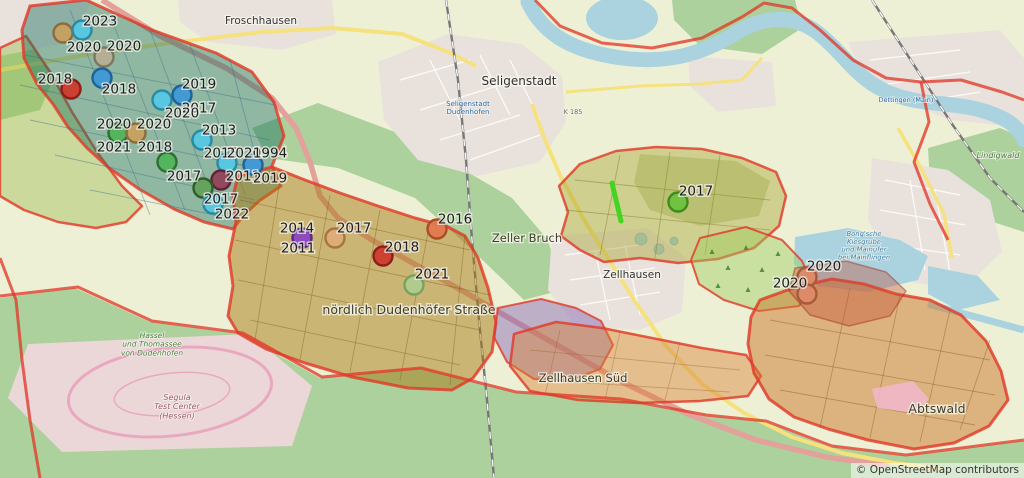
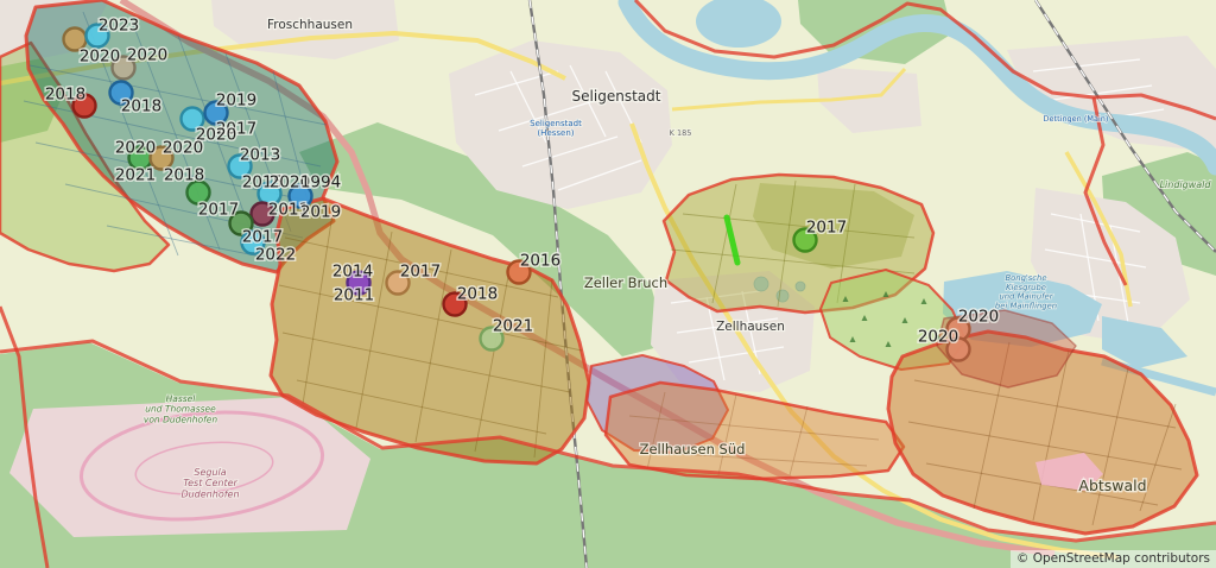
  Froschhausen
  Seligenstadt
  Zellhausen
- Seligenstadt Dudenhofen
+ Seligenstadt (Hessen)
  Dettingen (Main)
  Lindigwald
  Hassel und Thomassee von Dudenhofen
- Segula Test Center (Hessen)
+ Segula Test Center Dudenhofen
  Bong'sche Kiesgrube und Mainufer bei Mainflingen
  K 185
  Zeller Bruch
- nördlich Dudenhöfer Straße
  Zellhausen Süd
  Abtswald
  2023
  2020
  2020
  2018
  2018
  2019
  2017
  2020
  2020
  2020
  2013
  2021
  2018
  2015
  2020
  1994
  2017
  2011
  2019
  2017
  2022
  2014
  2011
  2017
  2018
  2016
  2021
  2017
  2020
  2020
  © OpenStreetMap contributors
